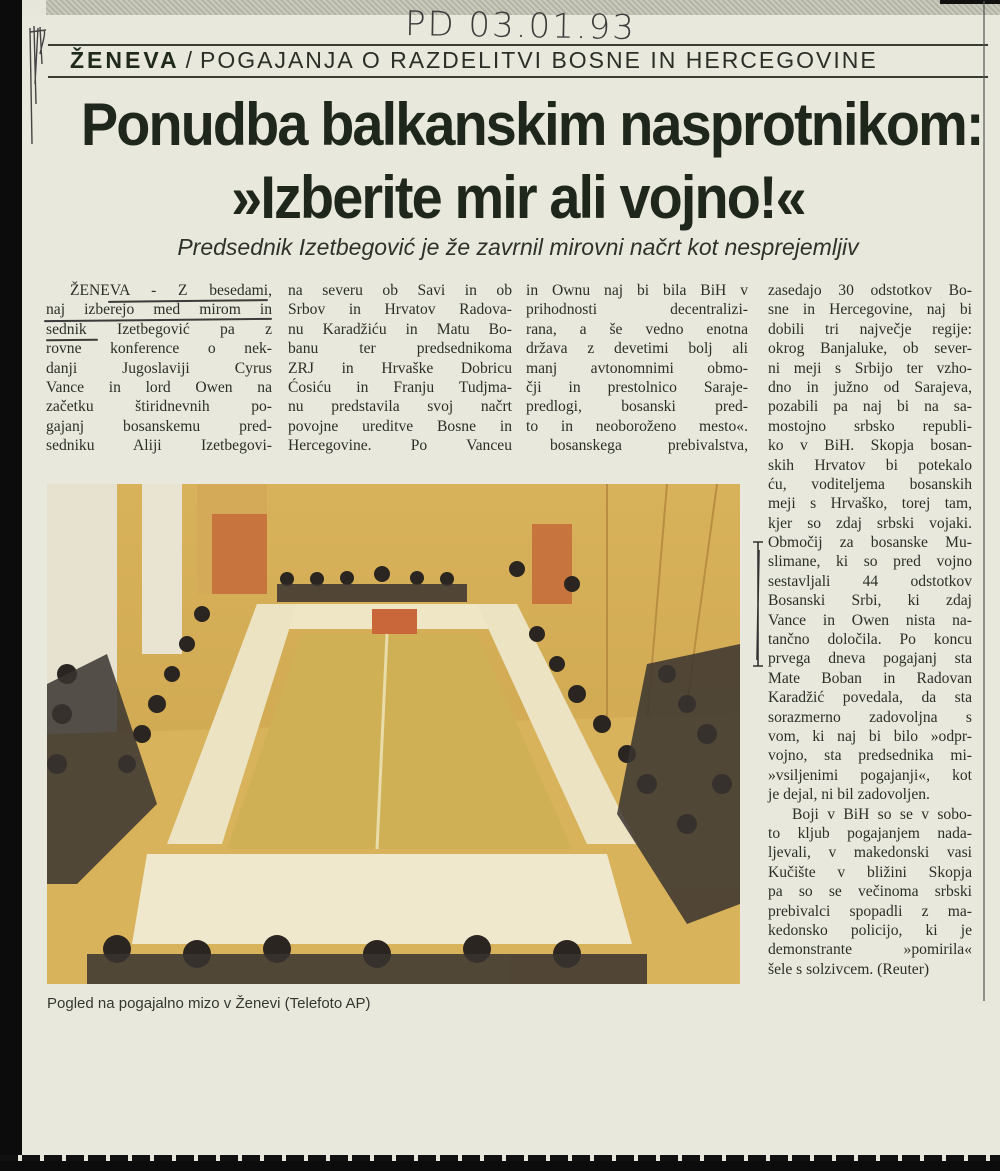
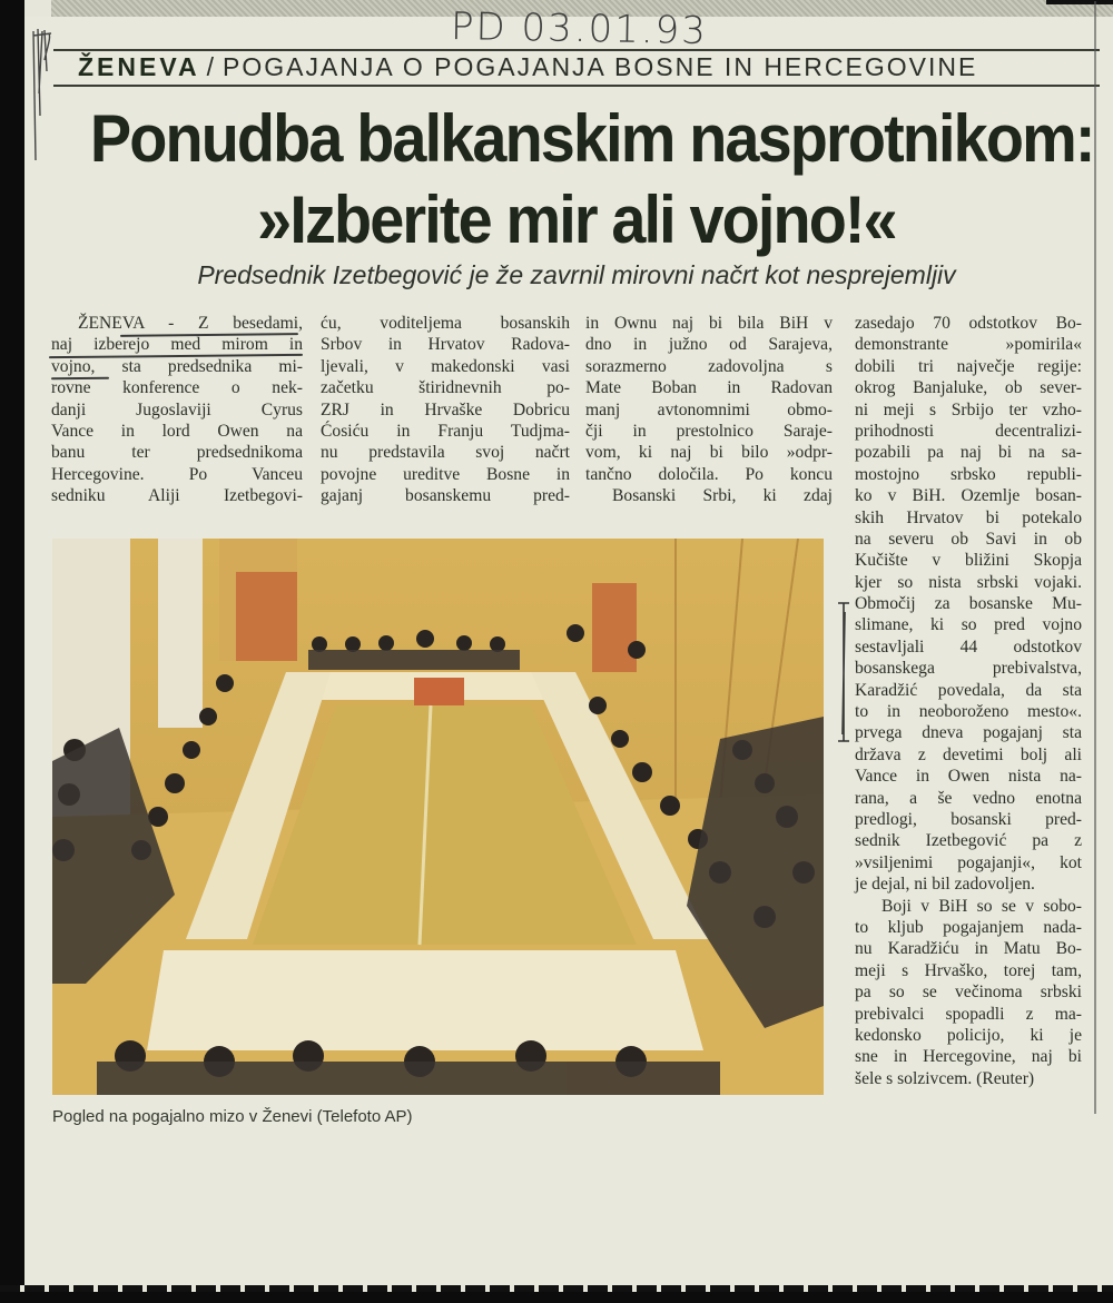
  PD 03.01.93
- ŽENEVA / POGAJANJA O RAZDELITVI BOSNE IN HERCEGOVINE
+ ŽENEVA / POGAJANJA O POGAJANJA BOSNE IN HERCEGOVINE
  Ponudba balkanskim nasprotnikom:
  »Izberite mir ali vojno!«
  Predsednik Izetbegović je že zavrnil mirovni načrt kot nesprejemljiv
  ŽENEVA - Z besedami,
  naj izberejo med mirom in
- sednik Izetbegović pa z
+ vojno, sta predsednika mi-
  rovne konference o nek-
  danji Jugoslaviji Cyrus
  Vance in lord Owen na
- začetku štiridnevnih po-
+ banu ter predsednikoma
- gajanj bosanskemu pred-
+ Hercegovine. Po Vanceu
  sedniku Aliji Izetbegovi-
- na severu ob Savi in ob
+ ću, voditeljema bosanskih
  Srbov in Hrvatov Radova-
- nu Karadžiću in Matu Bo-
+ ljevali, v makedonski vasi
- banu ter predsednikoma
+ začetku štiridnevnih po-
  ZRJ in Hrvaške Dobricu
  Ćosiću in Franju Tudjma-
  nu predstavila svoj načrt
  povojne ureditve Bosne in
- Hercegovine. Po Vanceu
+ gajanj bosanskemu pred-
  in Ownu naj bi bila BiH v
- prihodnosti decentralizi-
+ dno in južno od Sarajeva,
- rana, a še vedno enotna
+ sorazmerno zadovoljna s
- država z devetimi bolj ali
+ Mate Boban in Radovan
  manj avtonomnimi obmo-
  čji in prestolnico Saraje-
- predlogi, bosanski pred-
+ vom, ki naj bi bilo »odpr-
- to in neoboroženo mesto«.
+ tančno določila. Po koncu
- bosanskega prebivalstva,
+ Bosanski Srbi, ki zdaj
- zasedajo 30 odstotkov Bo-
+ zasedajo 70 odstotkov Bo-
- sne in Hercegovine, naj bi
+ demonstrante »pomirila«
  dobili tri največje regije:
  okrog Banjaluke, ob sever-
  ni meji s Srbijo ter vzho-
- dno in južno od Sarajeva,
+ prihodnosti decentralizi-
  pozabili pa naj bi na sa-
  mostojno srbsko republi-
- ko v BiH. Skopja bosan-
+ ko v BiH. Ozemlje bosan-
  skih Hrvatov bi potekalo
- ću, voditeljema bosanskih
+ na severu ob Savi in ob
- meji s Hrvaško, torej tam,
+ Kučište v bližini Skopja
- kjer so zdaj srbski vojaki.
+ kjer so nista srbski vojaki.
  Območij za bosanske Mu-
  slimane, ki so pred vojno
  sestavljali 44 odstotkov
- Bosanski Srbi, ki zdaj
+ bosanskega prebivalstva,
- Vance in Owen nista na-
+ Karadžić povedala, da sta
- tančno določila. Po koncu
+ to in neoboroženo mesto«.
  prvega dneva pogajanj sta
- Mate Boban in Radovan
+ država z devetimi bolj ali
- Karadžić povedala, da sta
+ Vance in Owen nista na-
- sorazmerno zadovoljna s
+ rana, a še vedno enotna
- vom, ki naj bi bilo »odpr-
+ predlogi, bosanski pred-
- vojno, sta predsednika mi-
+ sednik Izetbegović pa z
  »vsiljenimi pogajanji«, kot
  je dejal, ni bil zadovoljen.
  Boji v BiH so se v sobo-
  to kljub pogajanjem nada-
- ljevali, v makedonski vasi
+ nu Karadžiću in Matu Bo-
- Kučište v bližini Skopja
+ meji s Hrvaško, torej tam,
  pa so se večinoma srbski
  prebivalci spopadli z ma-
  kedonsko policijo, ki je
- demonstrante »pomirila«
+ sne in Hercegovine, naj bi
  šele s solzivcem. (Reuter)
  Pogled na pogajalno mizo v Ženevi (Telefoto AP)
